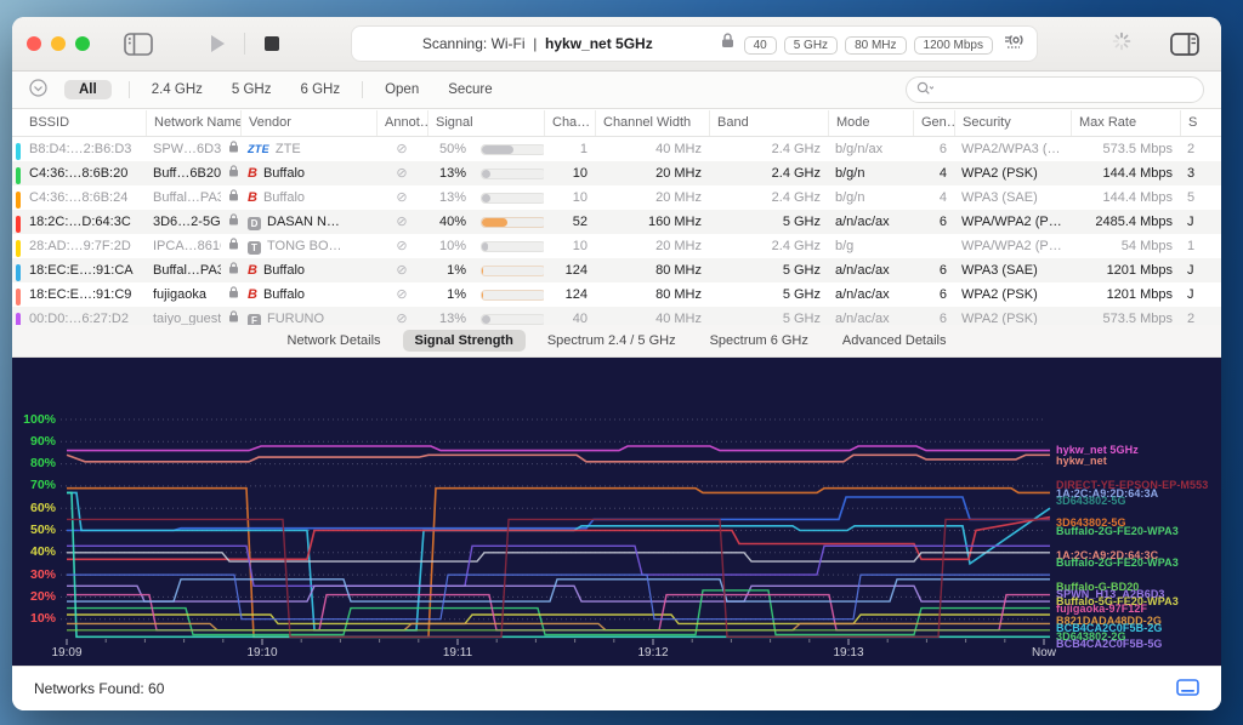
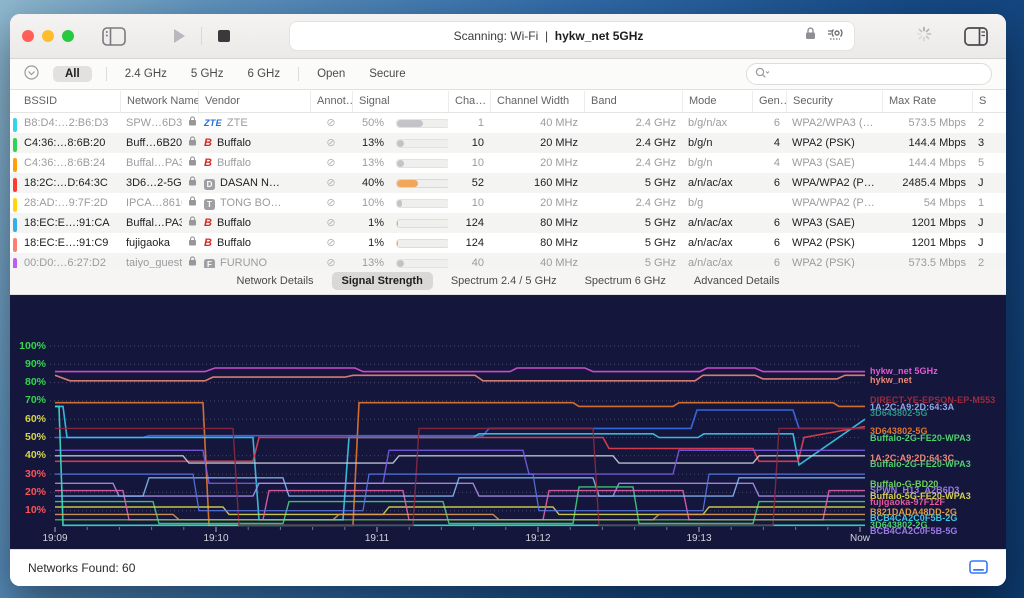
  Scanning: Wi-Fi | hykw_net 5GHz
- 40 5 GHz 80 MHz 1200 Mbps
  All
  2.4 GHz
  5 GHz
  6 GHz
  Open
  Secure
  BSSID
  Network Name
  Vendor
  Annot…
  Signal
  Cha…
  Channel Width
  Band
  Mode
  Gen…
  Security
  Max Rate
  S
  B8:D4:…2:B6:D3
  SPW…6D3
  ZTE ZTE
  ⊘
  50%
  1
  40 MHz
  2.4 GHz
  b/g/n/ax
  6
  WPA2/WPA3 (…
  573.5 Mbps
  2
  C4:36:…8:6B:20
  Buff…6B20
  B Buffalo
  ⊘
  13%
  10
  20 MHz
  2.4 GHz
  b/g/n
  4
  WPA2 (PSK)
  144.4 Mbps
  3
  C4:36:…8:6B:24
  Buffal…PA3
  B Buffalo
  ⊘
  13%
  10
  20 MHz
  2.4 GHz
  b/g/n
  4
  WPA3 (SAE)
  144.4 Mbps
  5
  18:2C:…D:64:3C
  3D6…2-5G
  D DASAN N…
  ⊘
  40%
  52
  160 MHz
  5 GHz
  a/n/ac/ax
  6
  WPA/WPA2 (P…
  2485.4 Mbps
  J
  28:AD:…9:7F:2D
  IPCA…861
  T TONG BO…
  ⊘
  10%
  10
  20 MHz
  2.4 GHz
  b/g
  WPA/WPA2 (P…
  54 Mbps
  1
  18:EC:E…:91:CA
  Buffal…PA3
  B Buffalo
  ⊘
  1%
  124
  80 MHz
  5 GHz
  a/n/ac/ax
  6
  WPA3 (SAE)
  1201 Mbps
  J
  18:EC:E…:91:C9
  fujigaoka
  B Buffalo
  ⊘
  1%
  124
  80 MHz
  5 GHz
  a/n/ac/ax
  6
  WPA2 (PSK)
  1201 Mbps
  J
  00:D0:…6:27:D2
  taiyo_guest
  F FURUNO
  ⊘
  13%
  40
  40 MHz
  5 GHz
  a/n/ac/ax
  6
  WPA2 (PSK)
  573.5 Mbps
  2
  Network Details
  Signal Strength
  Spectrum 2.4 / 5 GHz
  Spectrum 6 GHz
  Advanced Details
  100%
  90%
  80%
  70%
  60%
  50%
  40%
  30%
  20%
  10%
  19:09
  19:10
  19:11
  19:12
  19:13
  Now
  hykw_net 5GHz
  hykw_net
  DIRECT-YE-EPSON-EP-M553
  1A:2C:A9:2D:64:3A
  3D643802-5G
  3D643802-5G
  Buffalo-2G-FE20-WPA3
  1A:2C:A9:2D:64:3C
  Buffalo-2G-FE20-WPA3
  Buffalo-G-BD20
  SPWN_H13_A2B6D3
  Buffalo-5G-FE20-WPA3
  fujigaoka-97F12F
  B821DADA48DD-2G
  BCB4CA2C0F5B-2G
  3D643802-2G
  BCB4CA2C0F5B-5G
  Networks Found: 60
